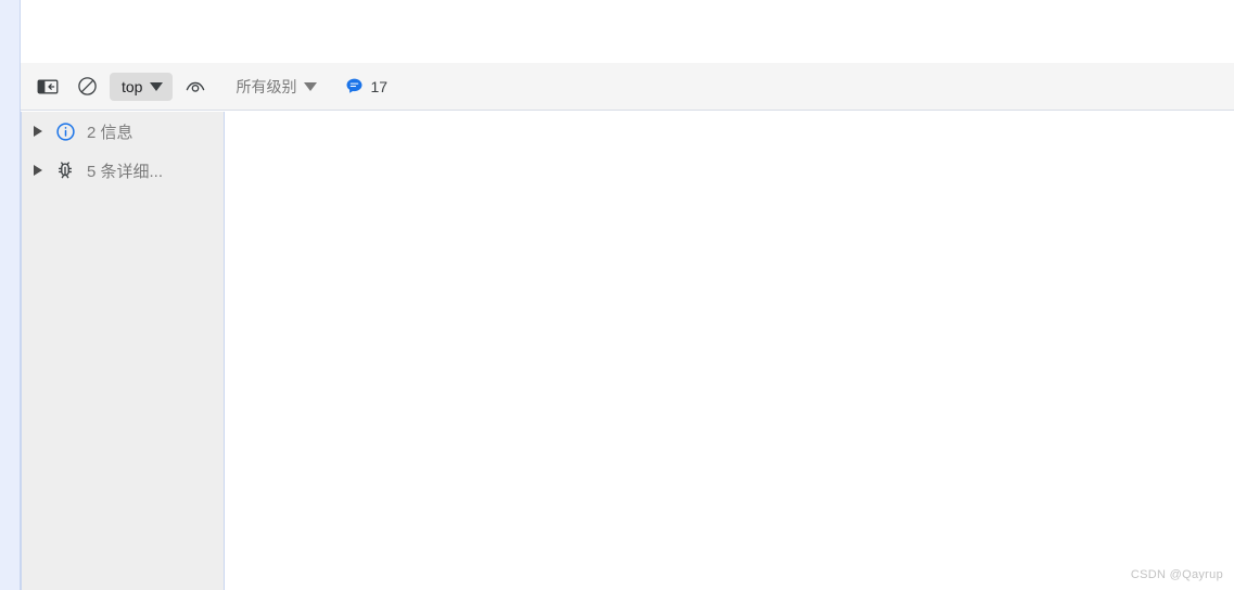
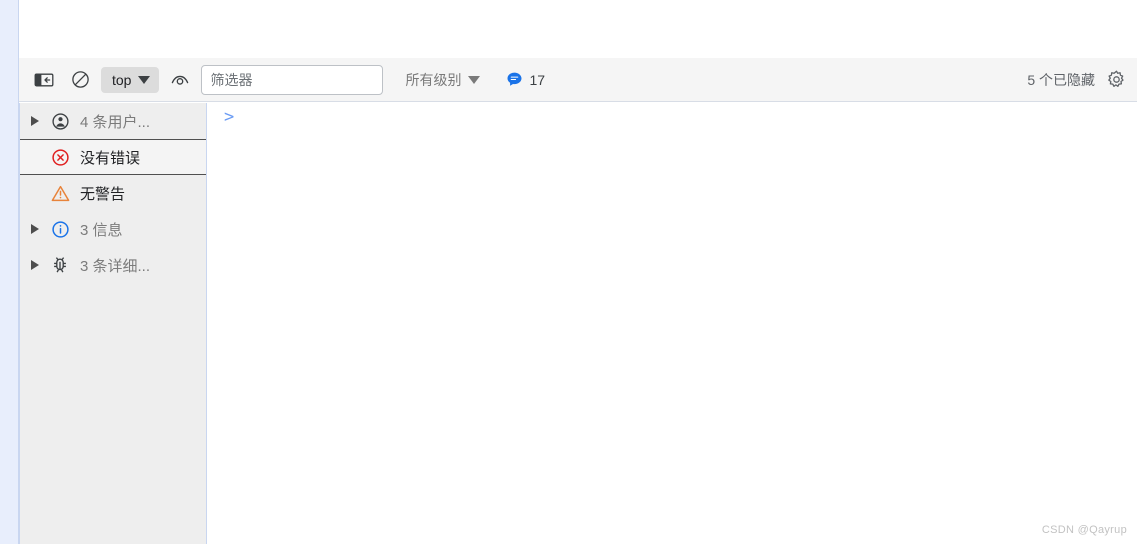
  top
+ 筛选器
  所有级别
  17
+ 5 个已隐藏
+ 4 条用户...
+ 没有错误
+ 无警告
- 2 信息
+ 3 信息
- 5 条详细...
+ 3 条详细...
+ >
  CSDN @Qayrup
